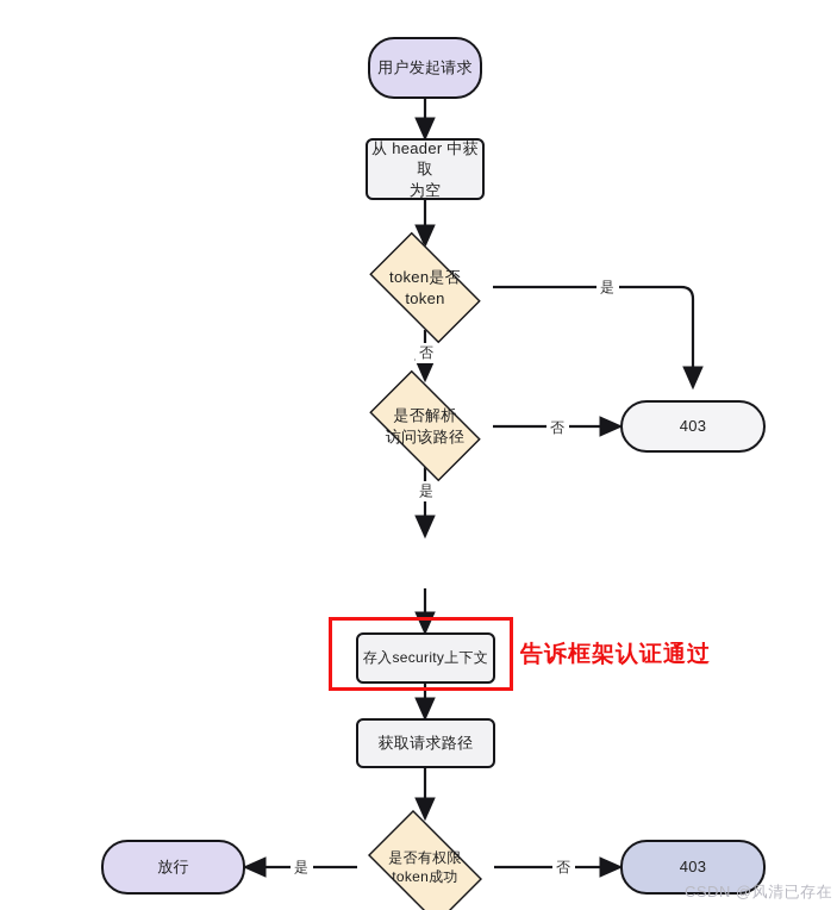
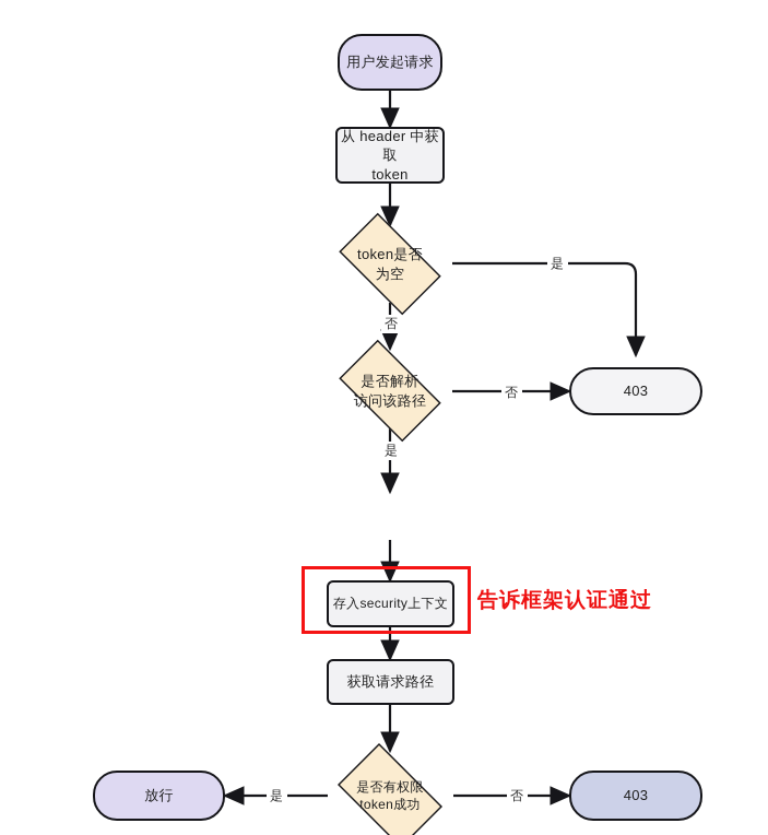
  用户发起请求
  从 header 中获取
- 为空
+ token
  token是否
- token
+ 为空
  是否解析
  访问该路径
  403
  存入security上下文
  告诉框架认证通过
  获取请求路径
  是否有权限
  token成功
  放行
  403
  是
  否
  否
  是
  是
  否
- CSDN @风清已存在
